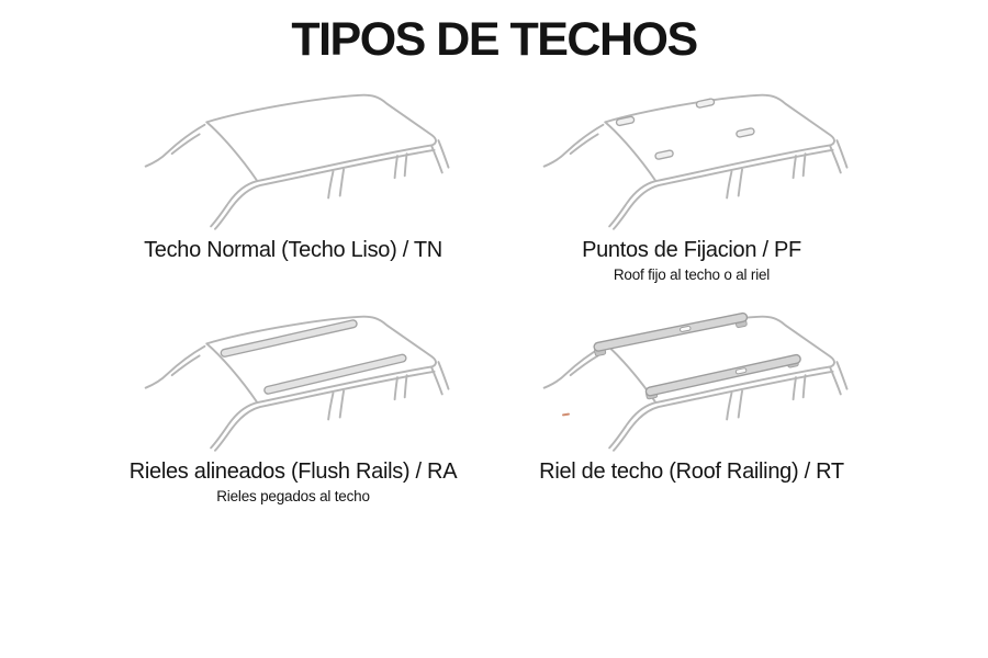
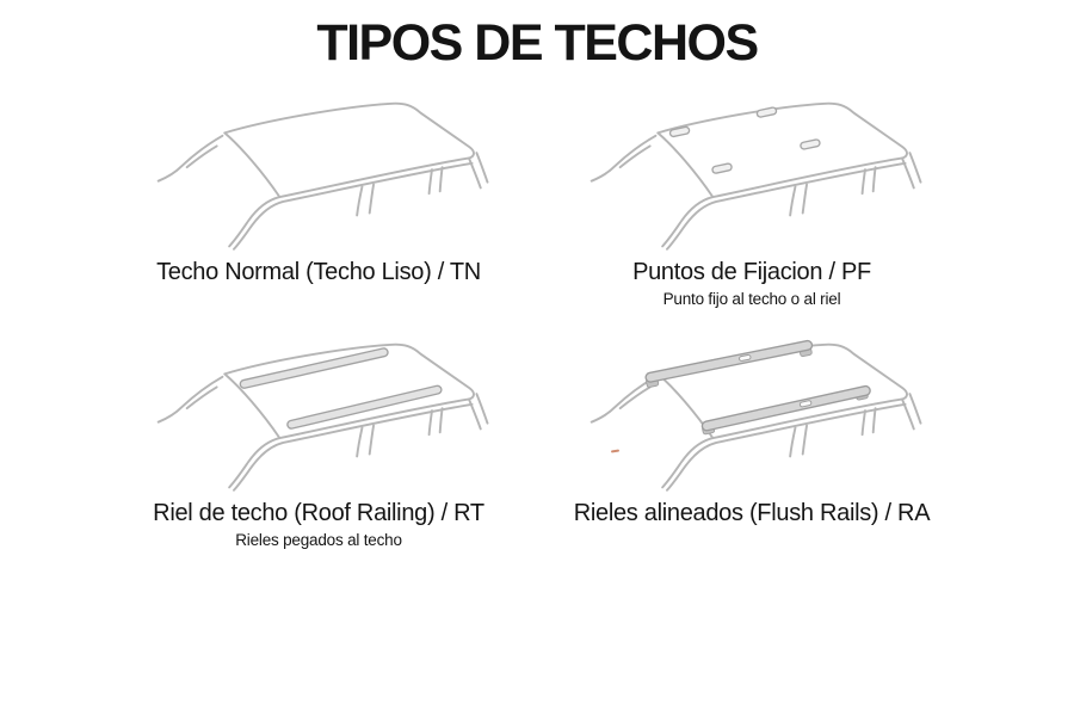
  TIPOS DE TECHOS
  Techo Normal (Techo Liso) / TN
  Puntos de Fijacion / PF
- Roof fijo al techo o al riel
+ Punto fijo al techo o al riel
- Rieles alineados (Flush Rails) / RA
+ Riel de techo (Roof Railing) / RT
  Rieles pegados al techo
- Riel de techo (Roof Railing) / RT
+ Rieles alineados (Flush Rails) / RA
